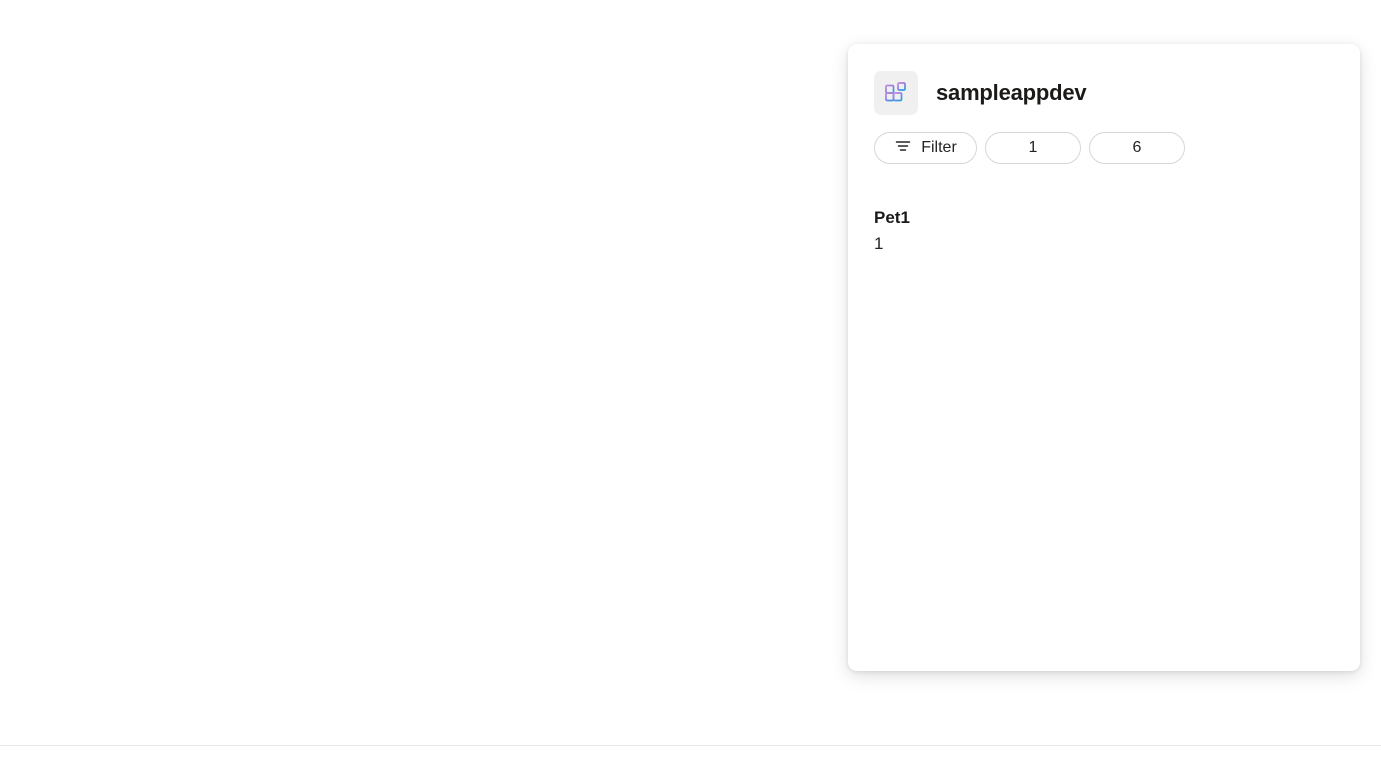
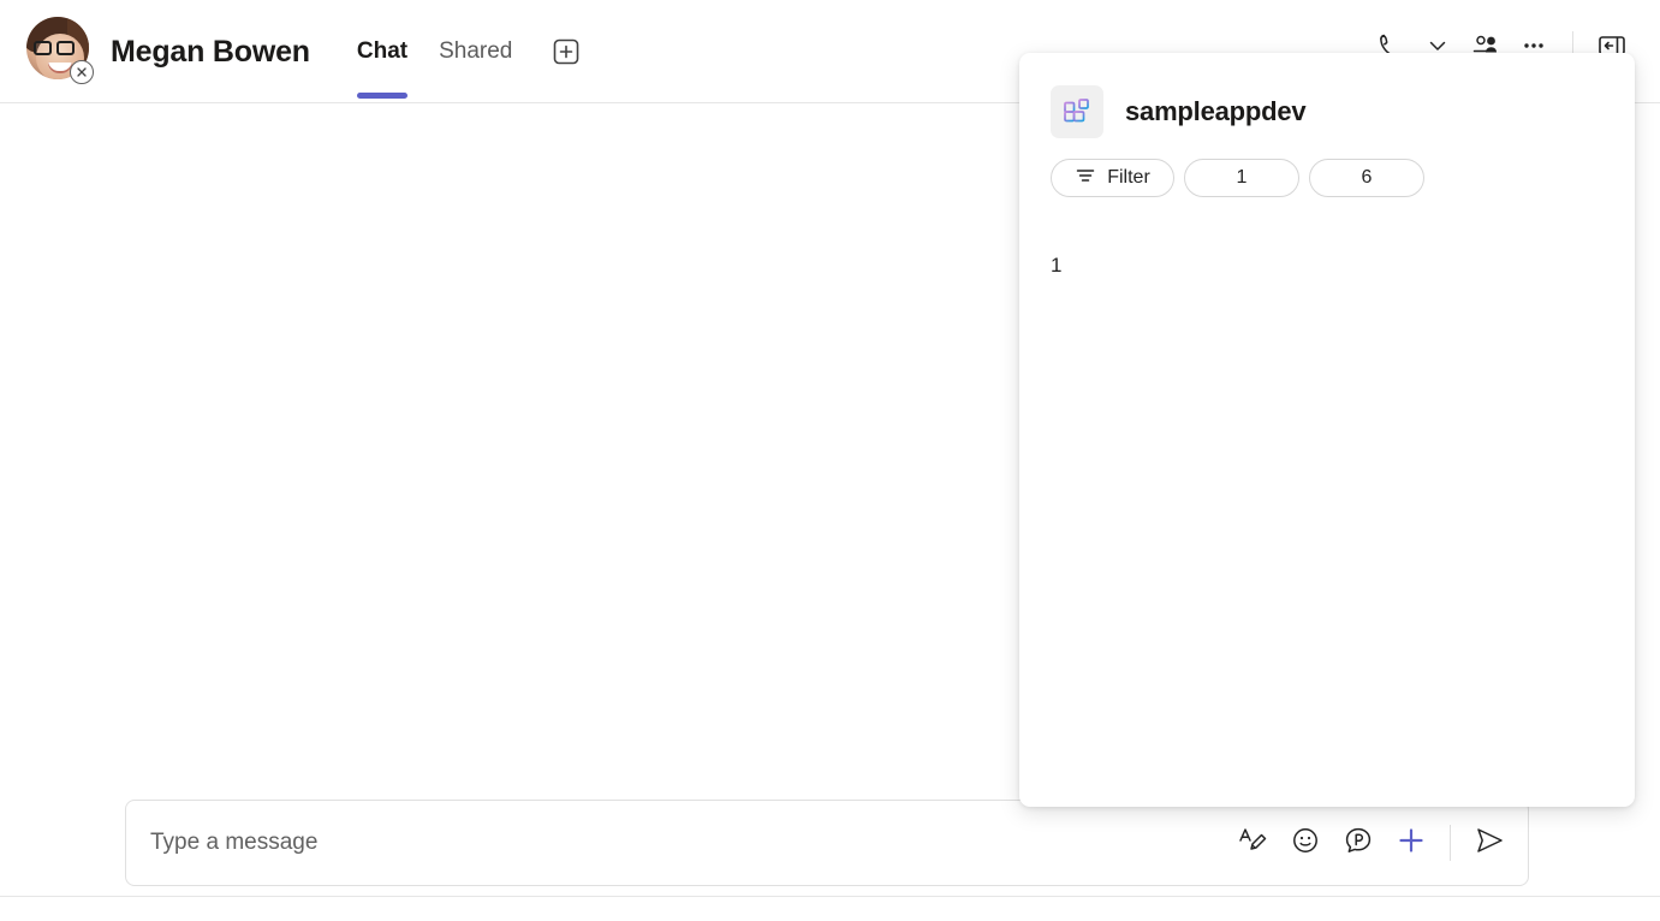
+ Megan Bowen
+ Chat
+ Shared
+ Type a message
  sampleappdev
  Filter
  1
  6
- Pet1
  1
